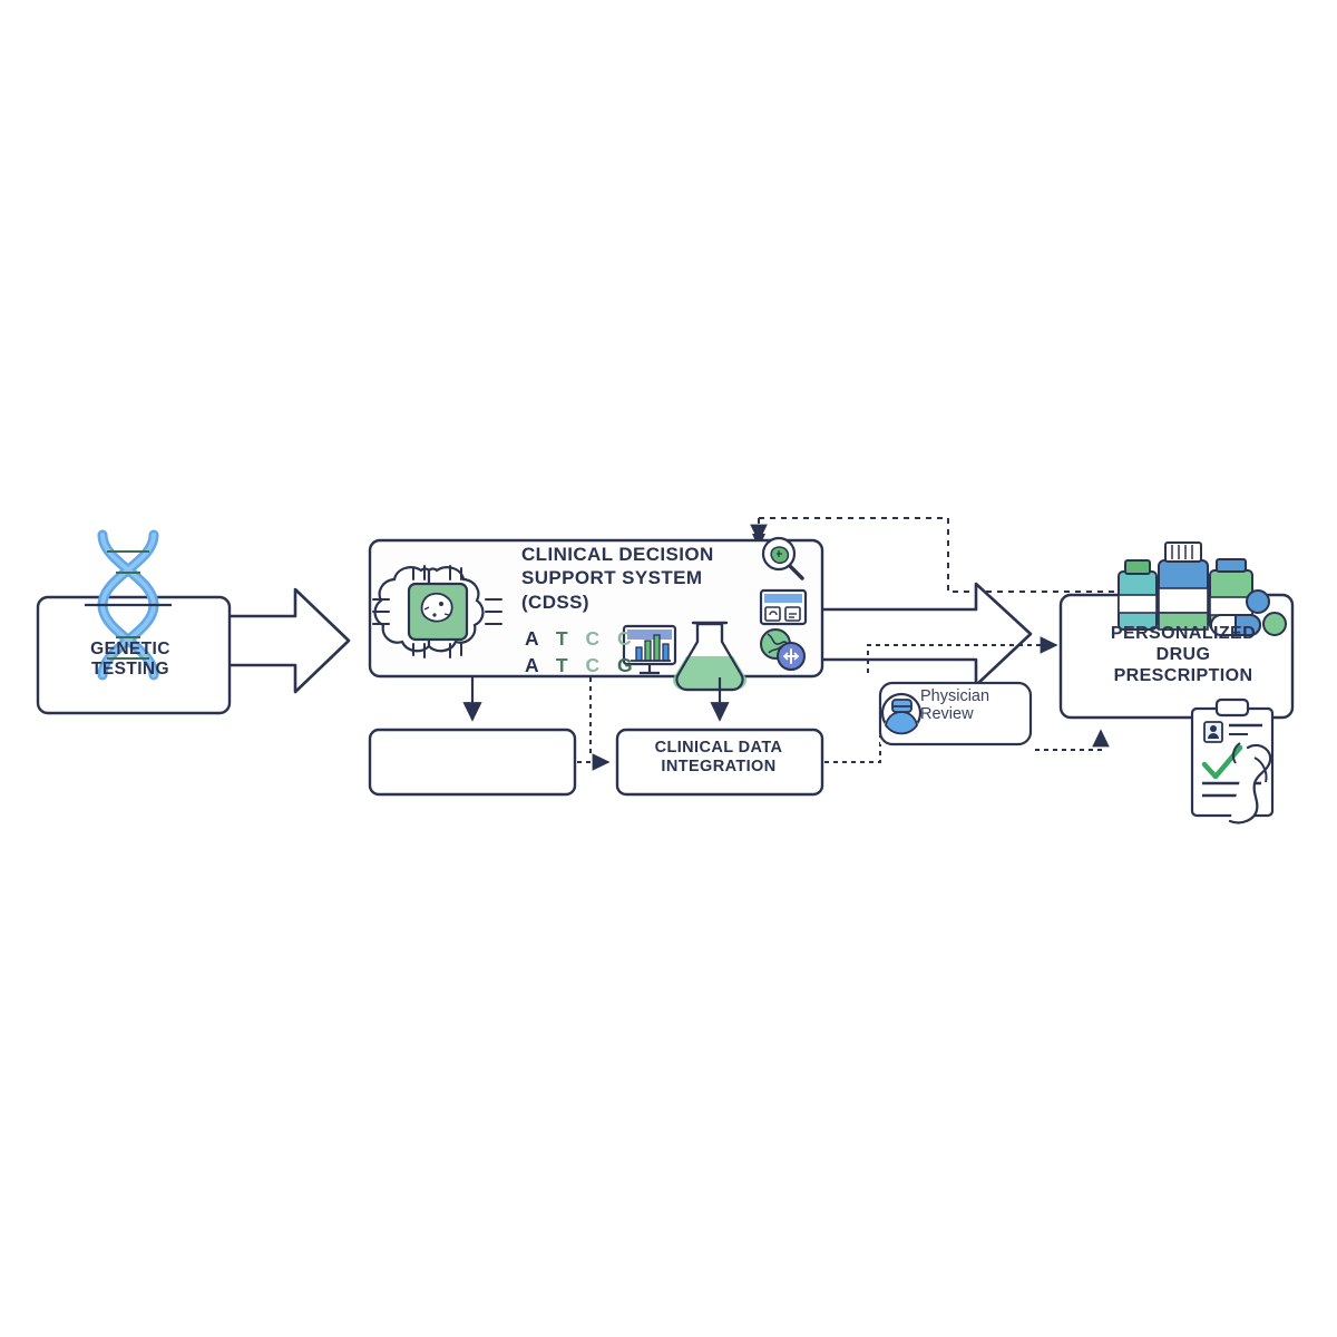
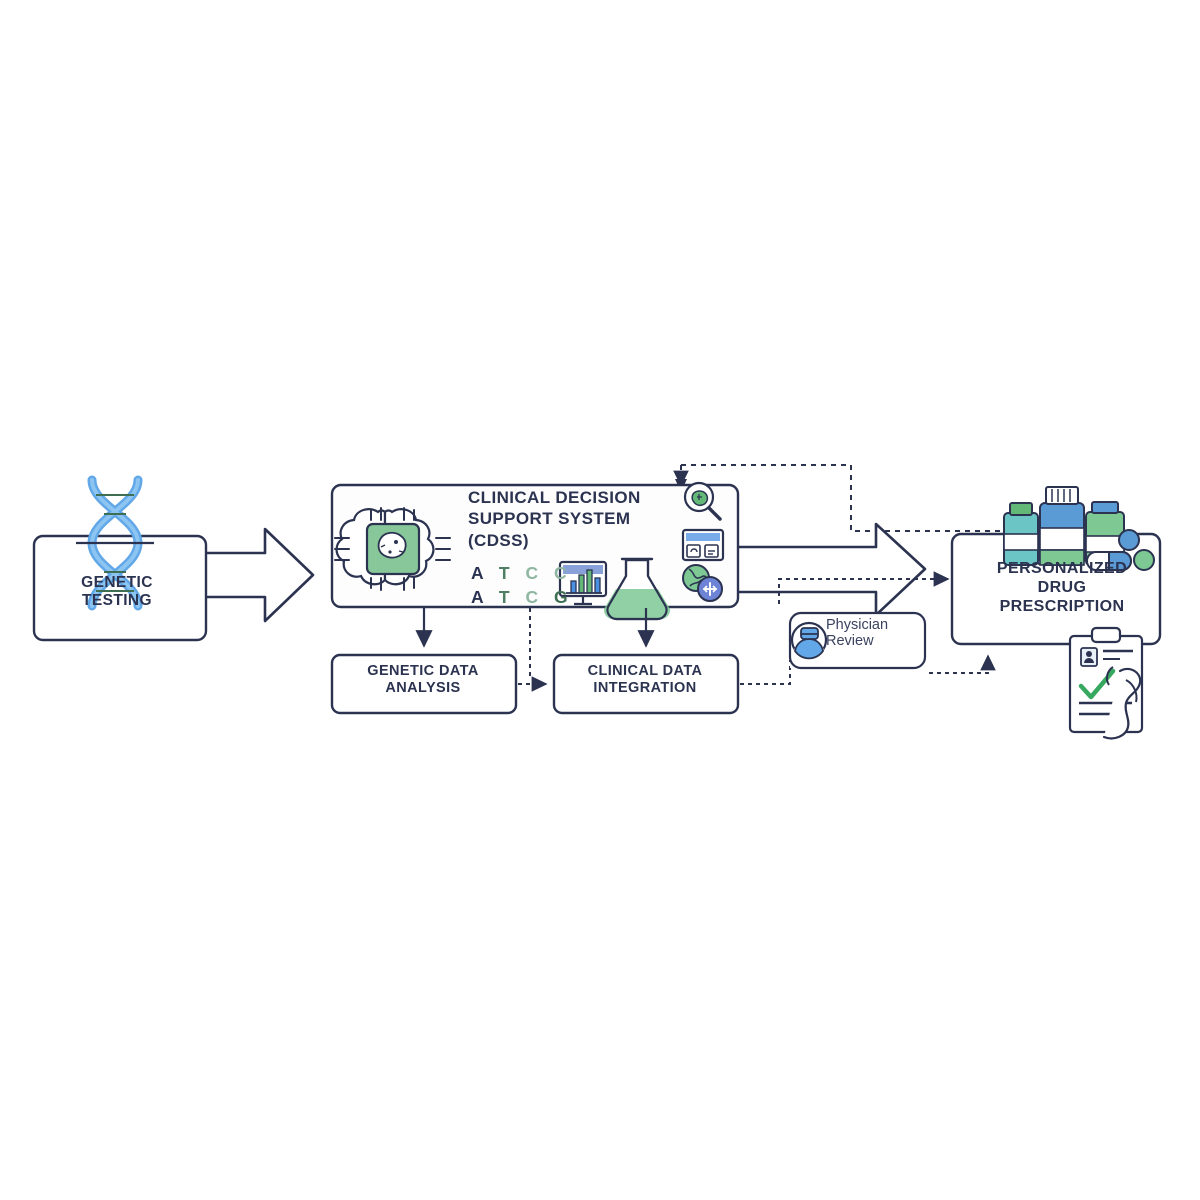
  GENETIC
  TESTING
  CLINICAL DECISION
  SUPPORT SYSTEM
  (CDSS)
  A T C C
  A T C G
+ GENETIC DATA
+ ANALYSIS
  CLINICAL DATA
  INTEGRATION
  Physician
  Review
  PERSONALIZED
  DRUG
  PRESCRIPTION
